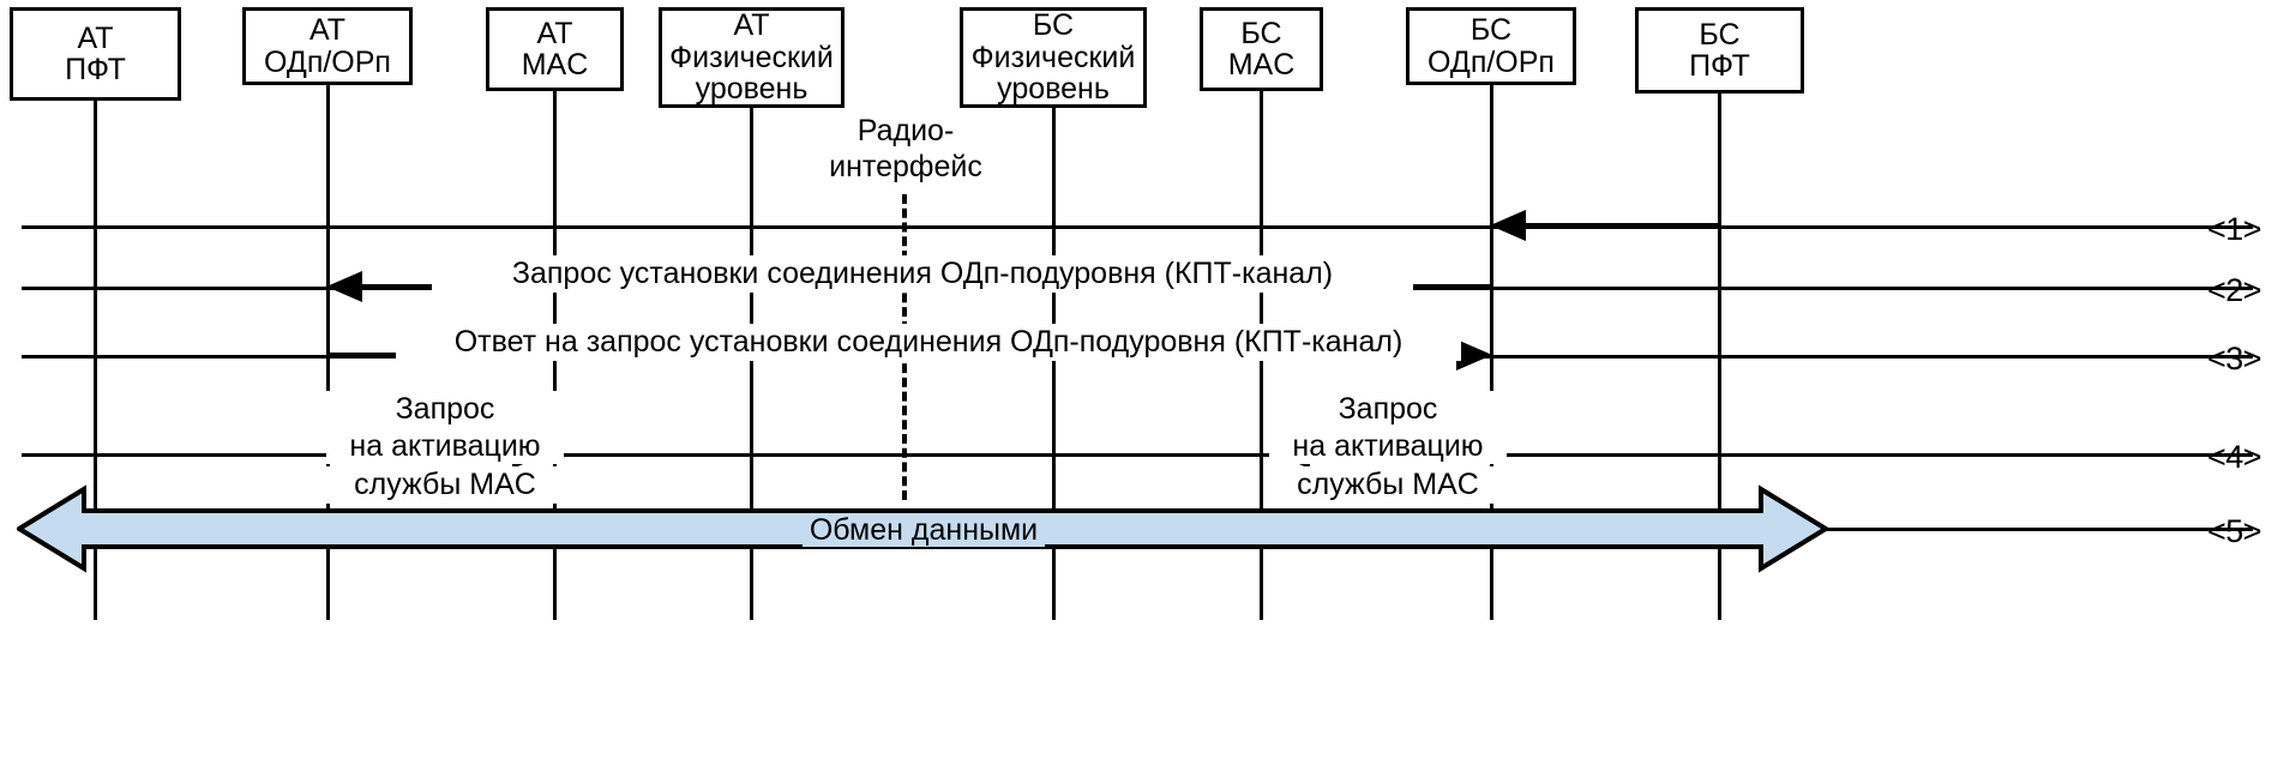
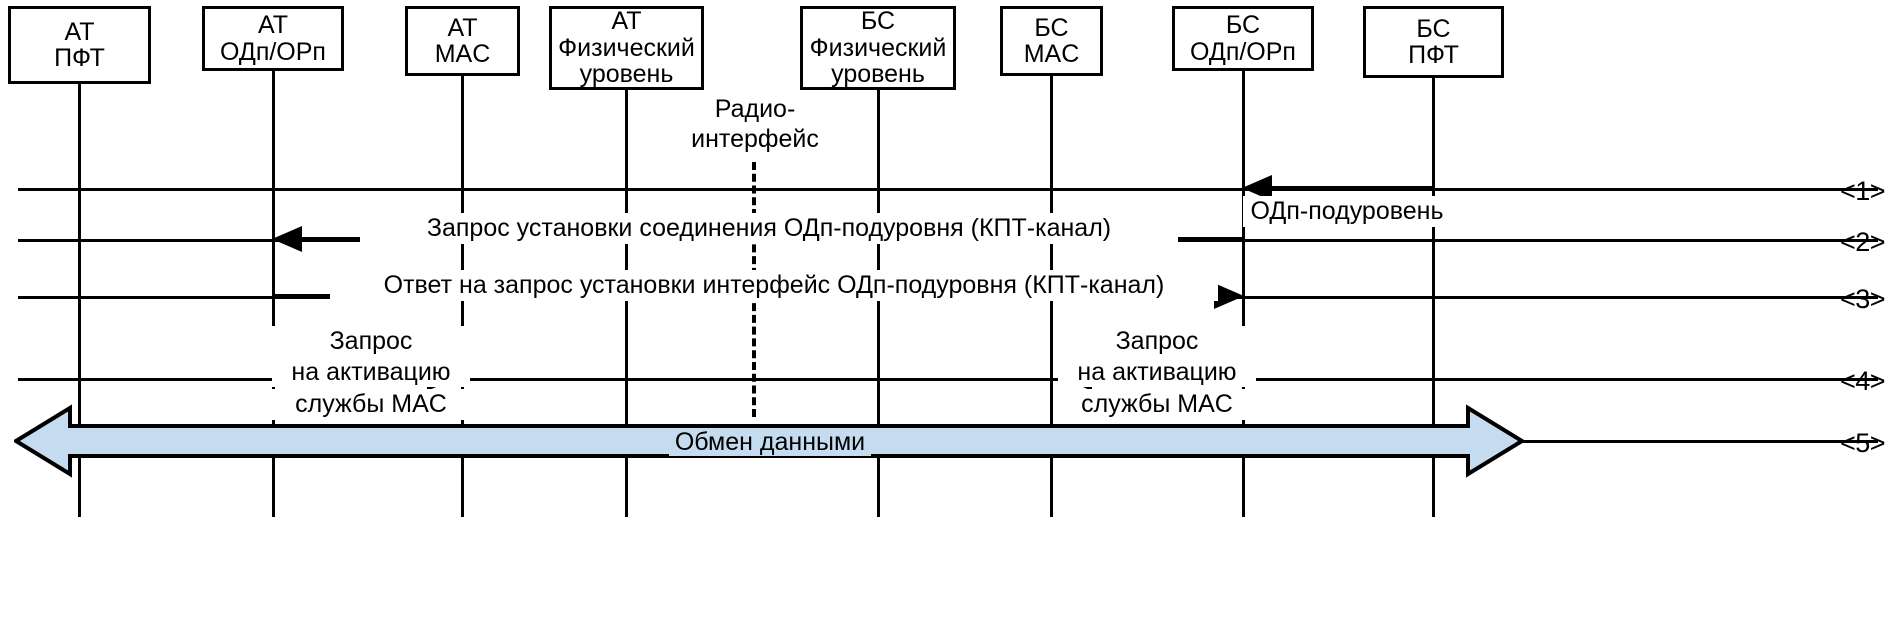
  АТ
  ПФТ
  АТ
  ОДп/ОРп
  АТ
  MAC
  АТ
  Физический
  уровень
  БС
  Физический
  уровень
  БС
  MAC
  БС
  ОДп/ОРп
  БС
  ПФТ
  Радио-
  интерфейс
+ ОДп-подуровень
  Запрос установки соединения ОДп-подуровня (КПТ-канал)
- Ответ на запрос установки соединения ОДп-подуровня (КПТ-канал)
+ Ответ на запрос установки интерфейс ОДп-подуровня (КПТ-канал)
  Запрос
  на активацию
  службы MAC
  Запрос
  на активацию
  службы MAC
  Обмен данными
  <1>
  <2>
  <3>
  <4>
  <5>
